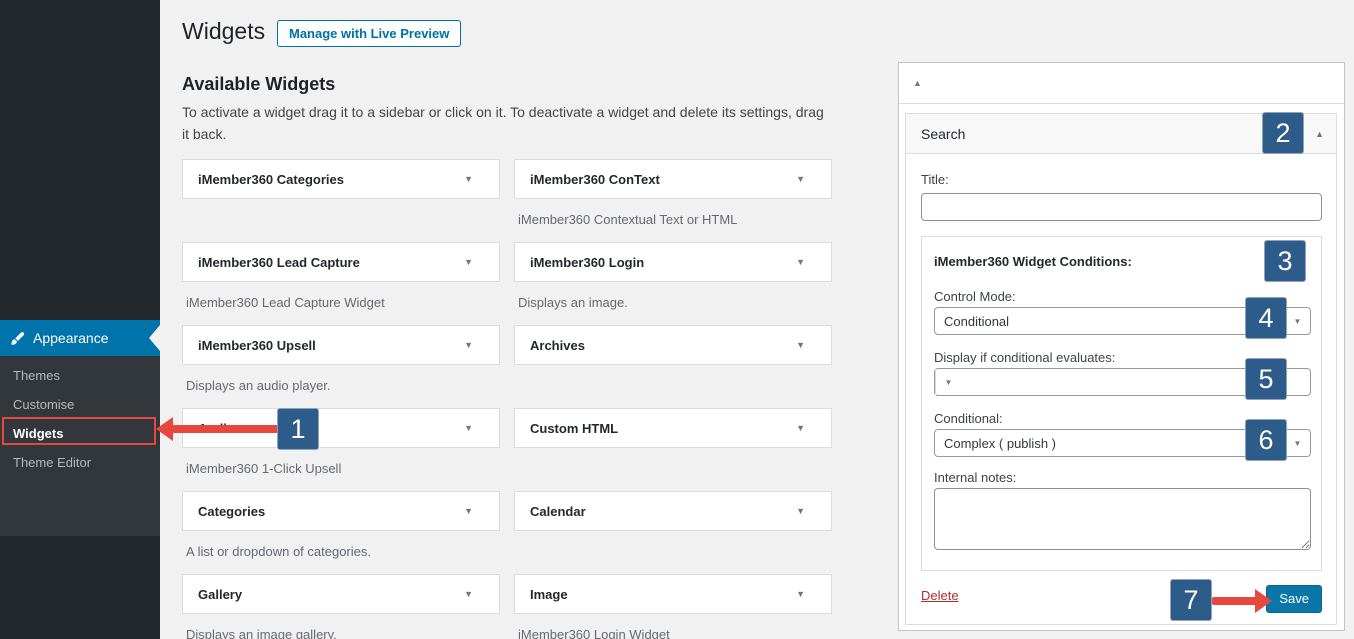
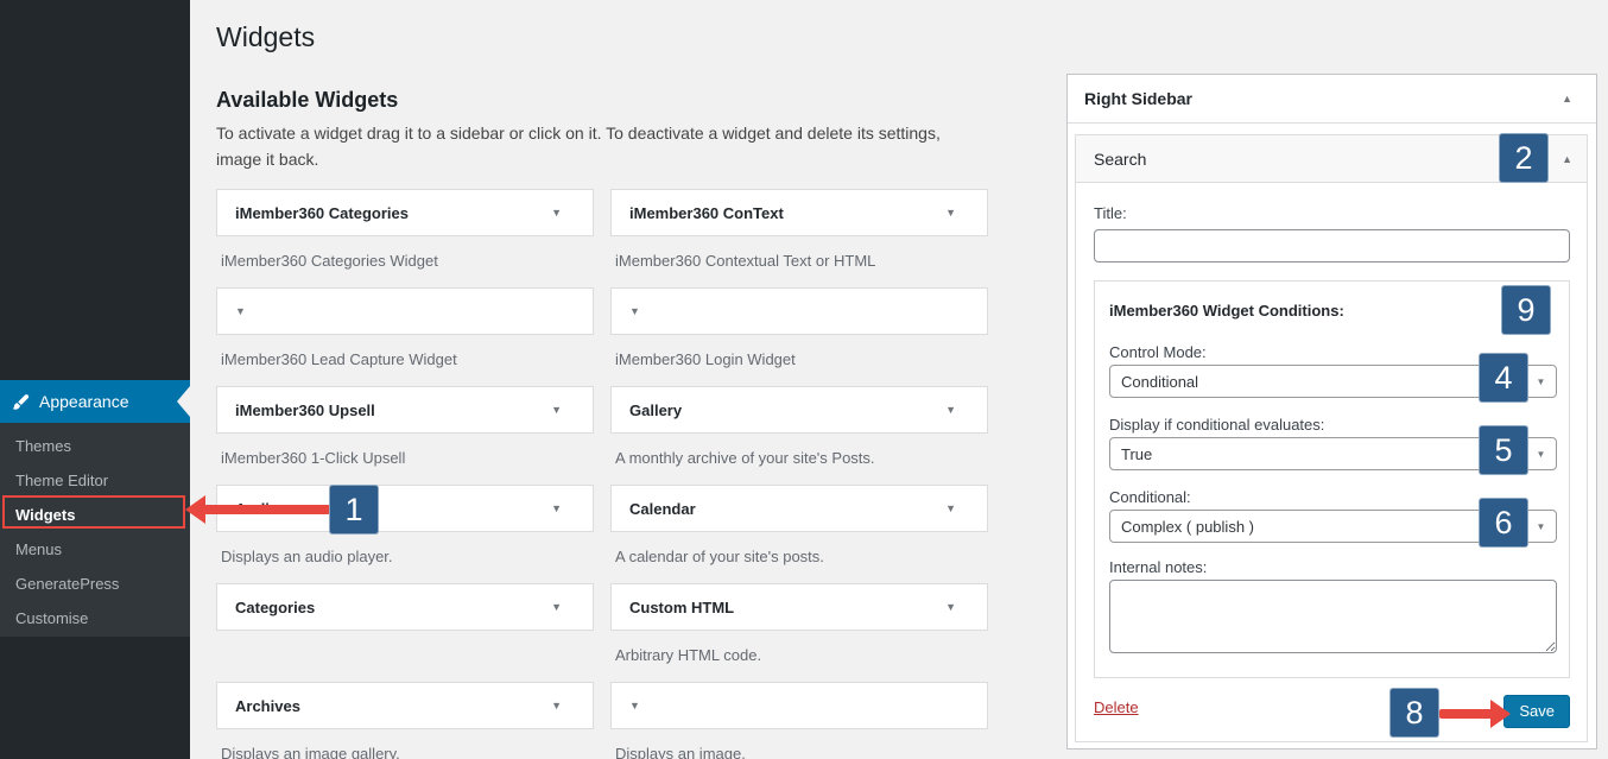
  Appearance
  Themes
- Customise
+ Theme Editor
  Widgets
+ Menus
+ GeneratePress
- Theme Editor
+ Customise
  Widgets
- Manage with Live Preview
  Available Widgets
- To activate a widget drag it to a sidebar or click on it. To deactivate a widget and delete its settings, drag it back.
+ To activate a widget drag it to a sidebar or click on it. To deactivate a widget and delete its settings, image it back.
  iMember360 Categories
  ▼
+ iMember360 Categories Widget
  iMember360 ConText
  ▼
  iMember360 Contextual Text or HTML
- iMember360 Lead Capture
  ▼
  iMember360 Lead Capture Widget
- iMember360 Login
  ▼
- Displays an image.
+ iMember360 Login Widget
  iMember360 Upsell
  ▼
- Displays an audio player.
+ iMember360 1-Click Upsell
- Archives
+ Gallery
  ▼
+ A monthly archive of your site's Posts.
  ▼
- iMember360 1-Click Upsell
+ Displays an audio player.
- Custom HTML
+ Calendar
  ▼
+ A calendar of your site's posts.
  Categories
  ▼
- A list or dropdown of categories.
- Calendar
+ Custom HTML
  ▼
+ Arbitrary HTML code.
- Gallery
+ Archives
  ▼
  Displays an image gallery.
- Image
  ▼
- iMember360 Login Widget
+ Displays an image.
+ Right Sidebar
  ▲
  Search
  ▲
  Title:
  iMember360 Widget Conditions:
  Control Mode:
  Conditional
  ▼
  Display if conditional evaluates:
+ True
  ▼
  Conditional:
  Complex ( publish )
  ▼
  Internal notes:
  Delete
  Save
  1
  2
- 3
+ 9
  4
  5
  6
- 7
+ 8
